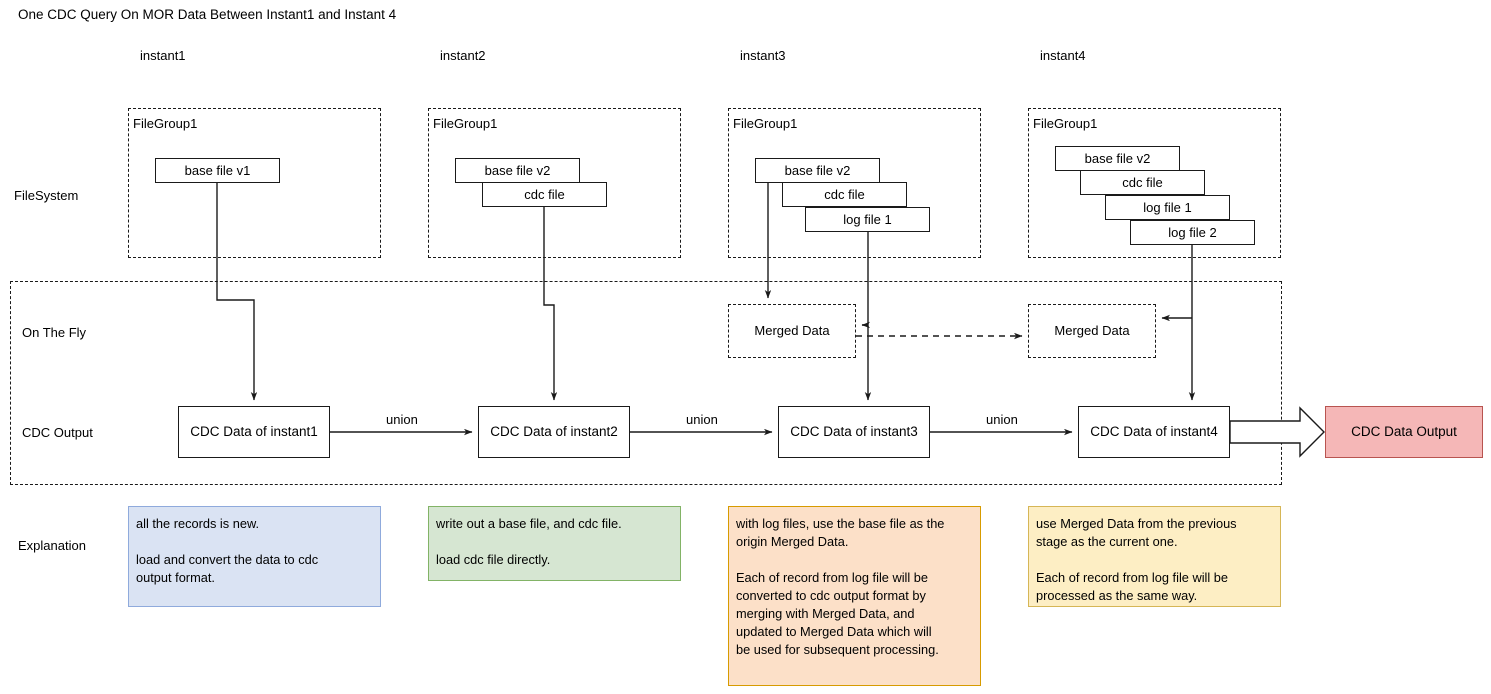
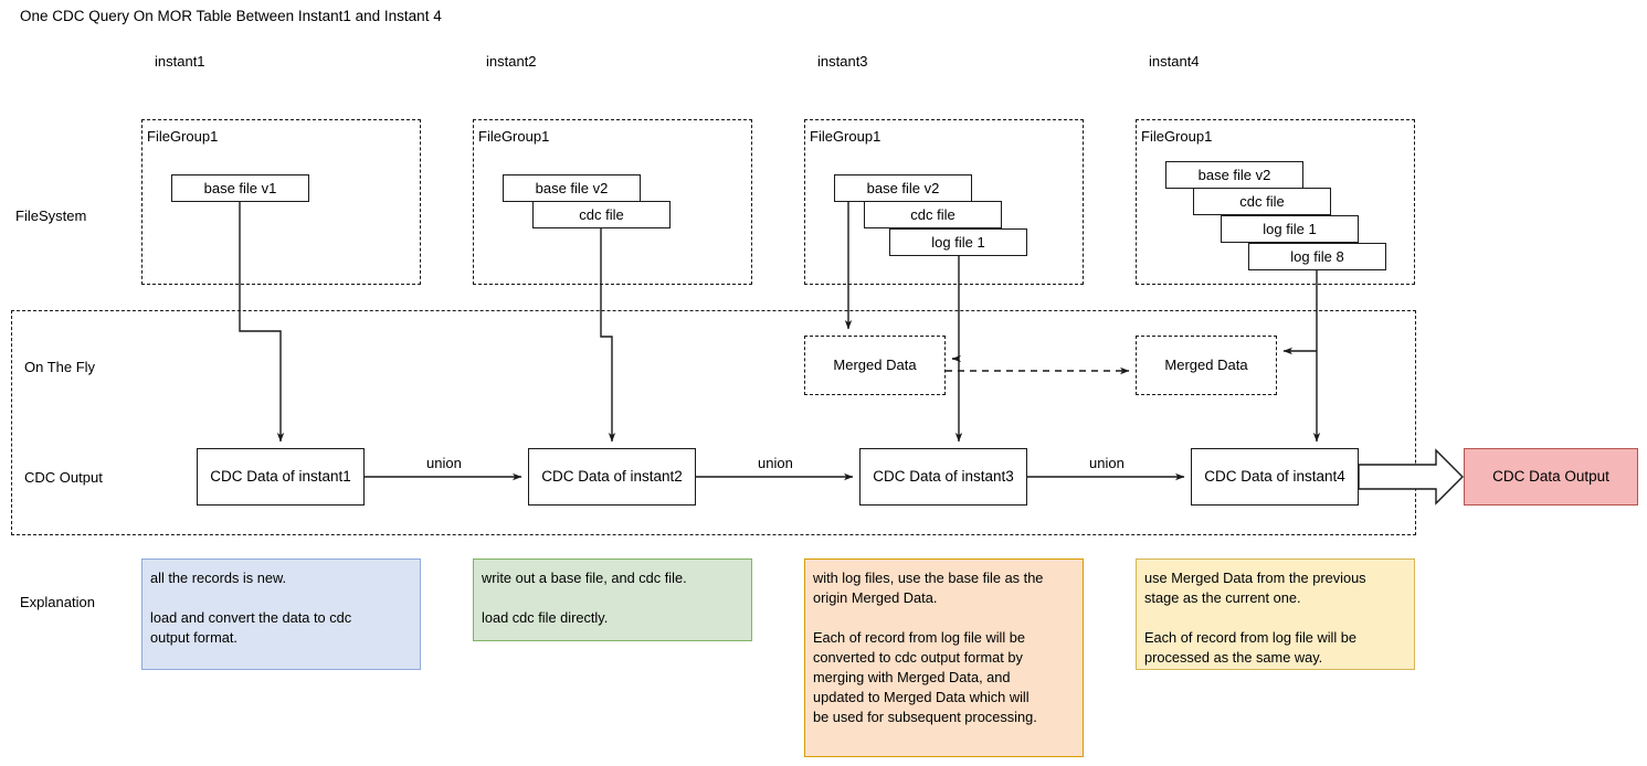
- One CDC Query On MOR Data Between Instant1 and Instant 4
+ One CDC Query On MOR Table Between Instant1 and Instant 4
  instant1
  instant2
  instant3
  instant4
  FileSystem
  On The Fly
  CDC Output
  Explanation
  FileGroup1
  base file v1
  FileGroup1
  base file v2
  cdc file
  FileGroup1
  base file v2
  cdc file
  log file 1
  FileGroup1
  base file v2
  cdc file
  log file 1
- log file 2
+ log file 8
  Merged Data
  Merged Data
  CDC Data of instant1
  CDC Data of instant2
  CDC Data of instant3
  CDC Data of instant4
  union
  union
  union
  CDC Data Output
  all the records is new.
  load and convert the data to cdc
  output format.
  write out a base file, and cdc file.
  load cdc file directly.
  with log files, use the base file as the
  origin Merged Data.
  Each of record from log file will be
  converted to cdc output format by
  merging with Merged Data, and
  updated to Merged Data which will
  be used for subsequent processing.
  use Merged Data from the previous
  stage as the current one.
  Each of record from log file will be
  processed as the same way.
